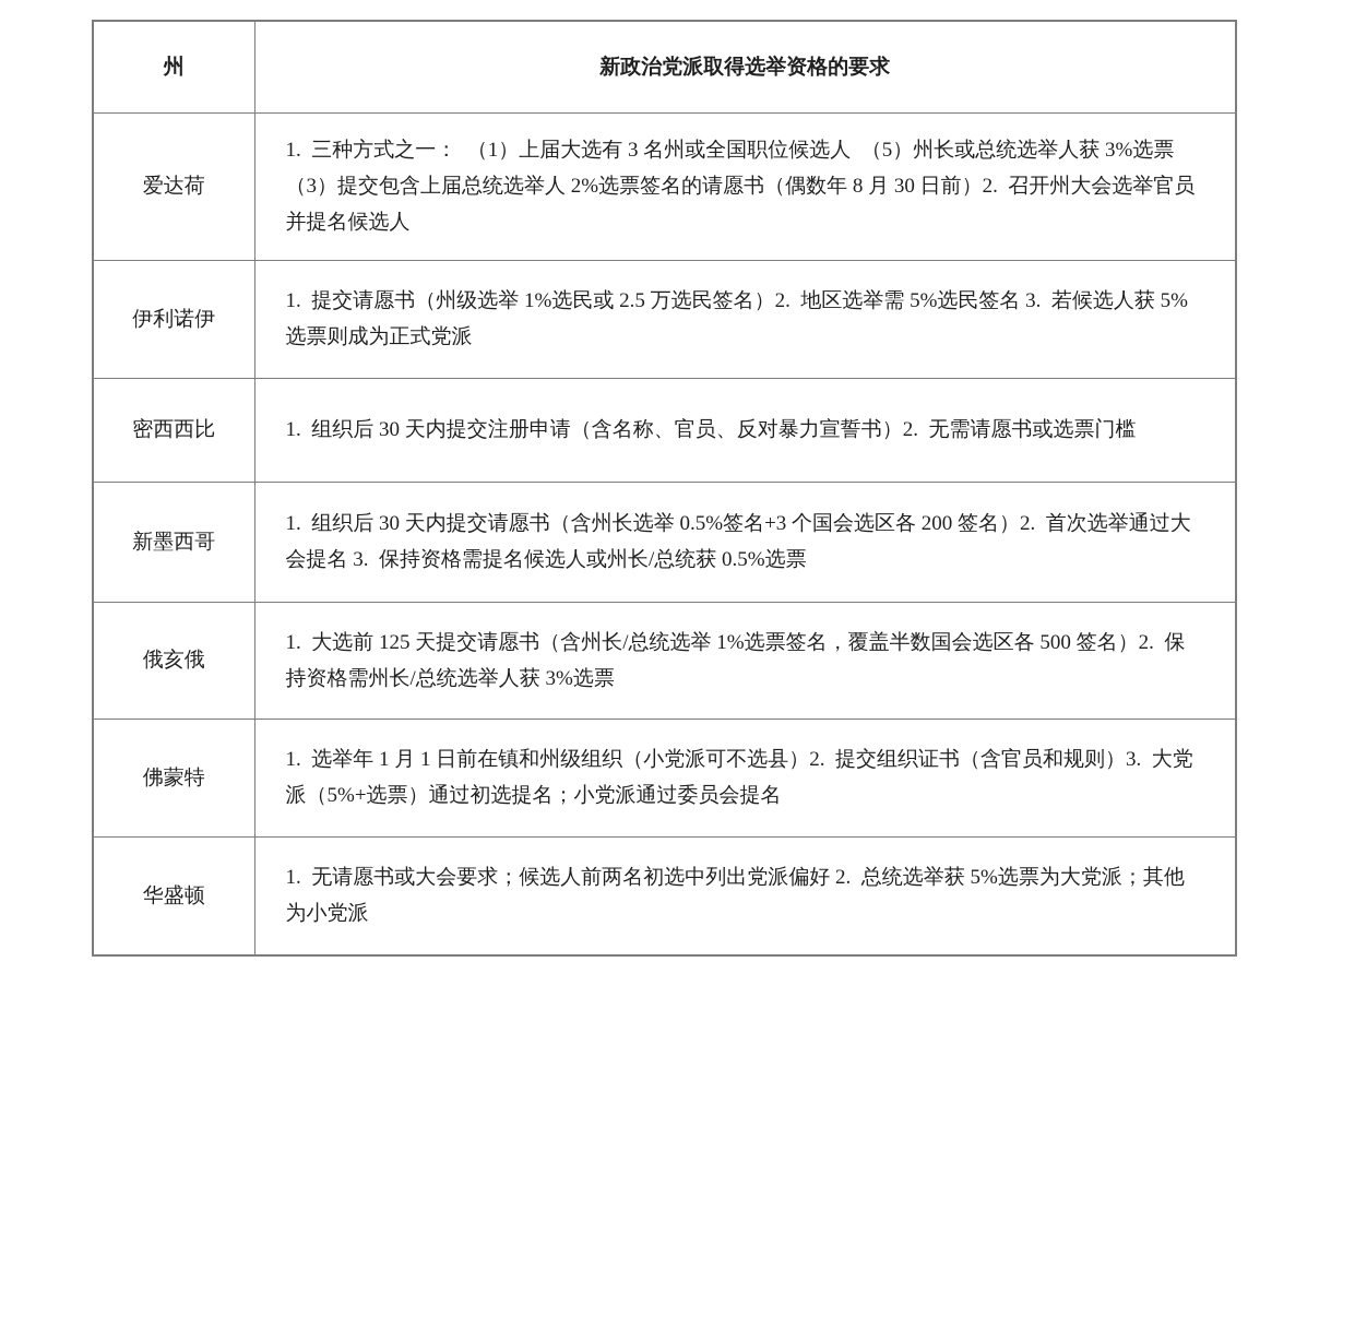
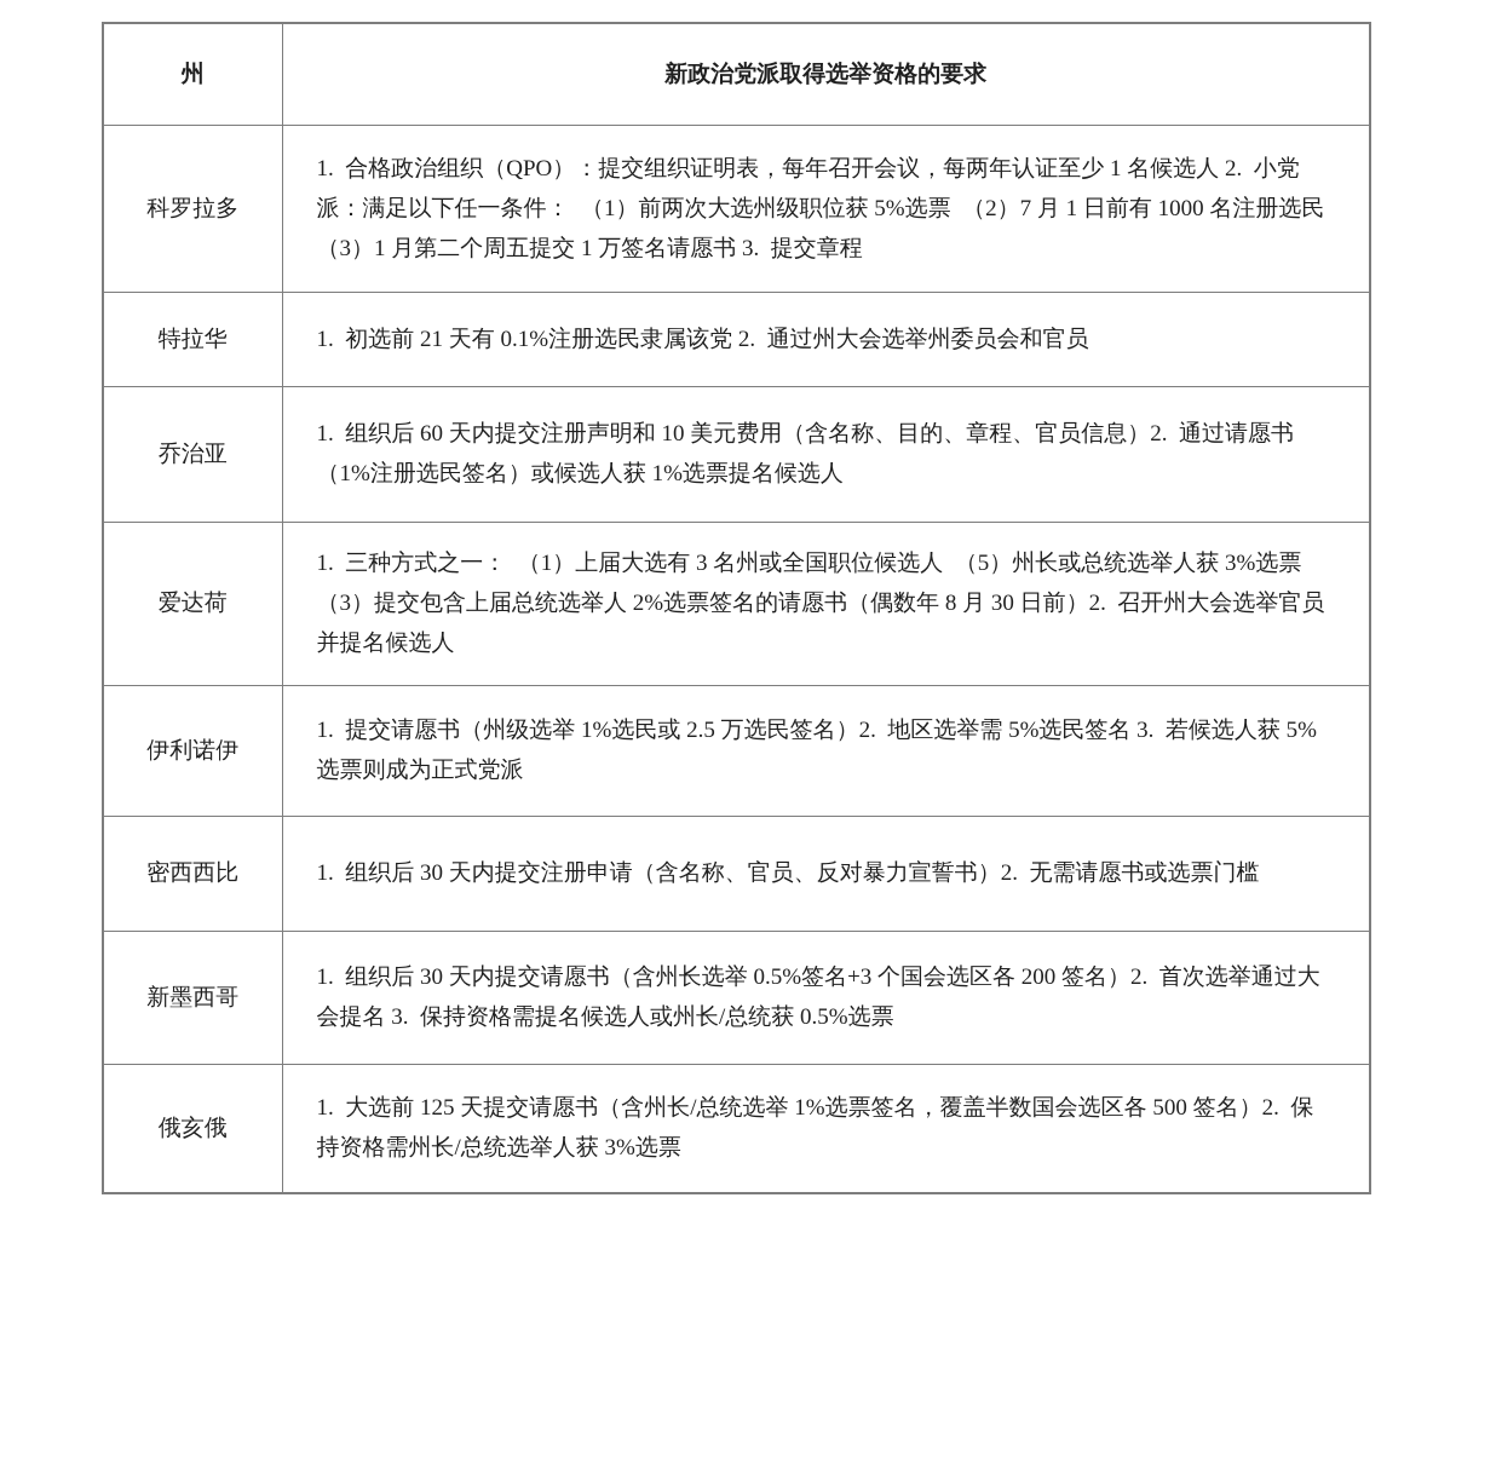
  州	新政治党派取得选举资格的要求
+ 科罗拉多	1. 合格政治组织（QPO）：提交组织证明表，每年召开会议，每两年认证至少 1 名候选人 2. 小党派：满足以下任一条件： （1）前两次大选州级职位获 5%选票 （2）7 月 1 日前有 1000 名注册选民 （3）1 月第二个周五提交 1 万签名请愿书 3. 提交章程
+ 特拉华	1. 初选前 21 天有 0.1%注册选民隶属该党 2. 通过州大会选举州委员会和官员
+ 乔治亚	1. 组织后 60 天内提交注册声明和 10 美元费用（含名称、目的、章程、官员信息）2. 通过请愿书（1%注册选民签名）或候选人获 1%选票提名候选人
  爱达荷	1. 三种方式之一： （1）上届大选有 3 名州或全国职位候选人 （5）州长或总统选举人获 3%选票 （3）提交包含上届总统选举人 2%选票签名的请愿书（偶数年 8 月 30 日前）2. 召开州大会选举官员并提名候选人
  伊利诺伊	1. 提交请愿书（州级选举 1%选民或 2.5 万选民签名）2. 地区选举需 5%选民签名 3. 若候选人获 5%选票则成为正式党派
  密西西比	1. 组织后 30 天内提交注册申请（含名称、官员、反对暴力宣誓书）2. 无需请愿书或选票门槛
  新墨西哥	1. 组织后 30 天内提交请愿书（含州长选举 0.5%签名+3 个国会选区各 200 签名）2. 首次选举通过大会提名 3. 保持资格需提名候选人或州长/总统获 0.5%选票
  俄亥俄	1. 大选前 125 天提交请愿书（含州长/总统选举 1%选票签名，覆盖半数国会选区各 500 签名）2. 保持资格需州长/总统选举人获 3%选票
- 佛蒙特	1. 选举年 1 月 1 日前在镇和州级组织（小党派可不选县）2. 提交组织证书（含官员和规则）3. 大党派（5%+选票）通过初选提名；小党派通过委员会提名
- 华盛顿	1. 无请愿书或大会要求；候选人前两名初选中列出党派偏好 2. 总统选举获 5%选票为大党派；其他为小党派
